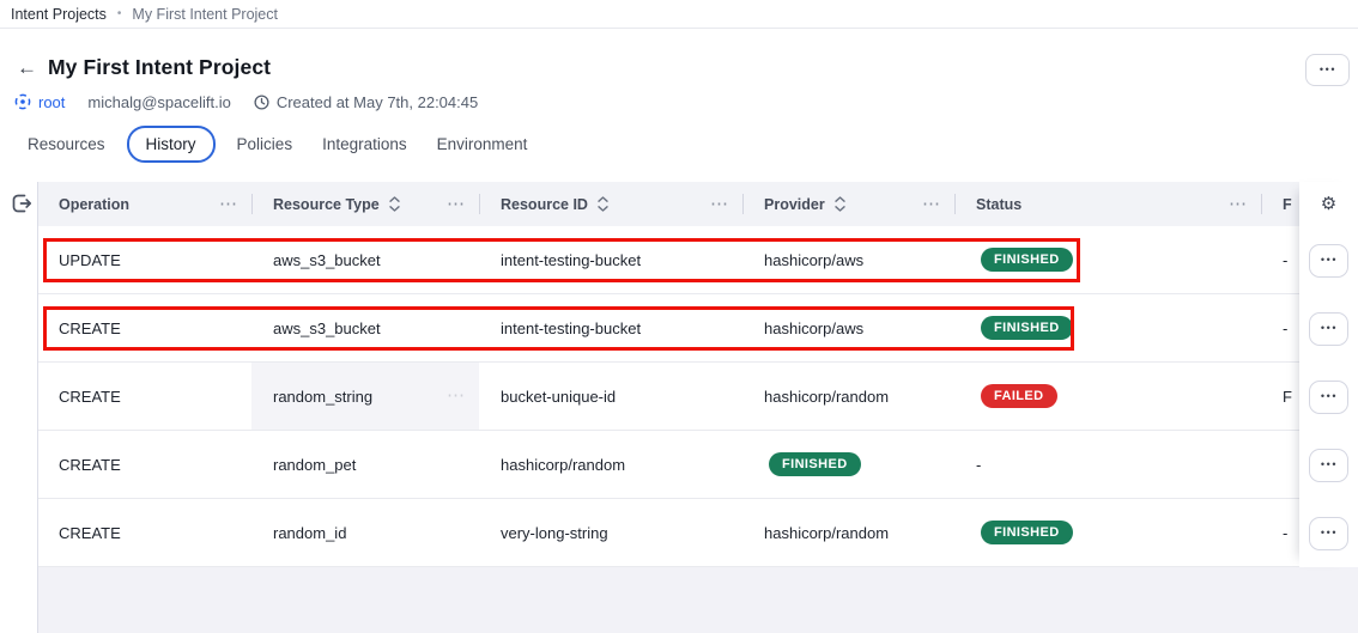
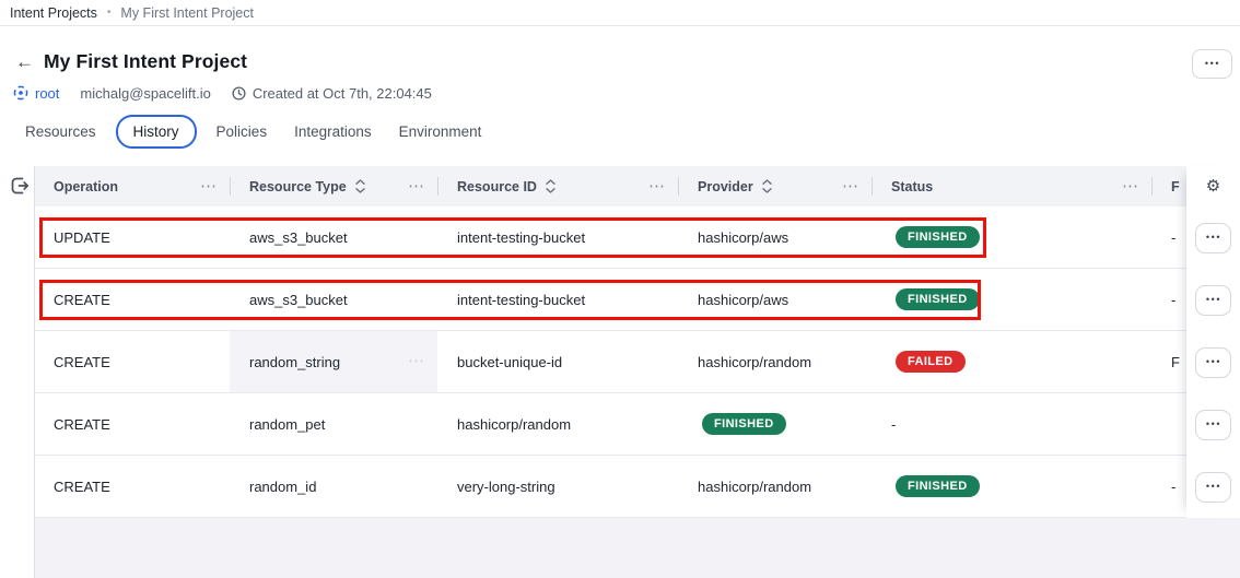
  Intent Projects
  •
  My First Intent Project
  ←
  My First Intent Project
  •••
  root
  michalg@spacelift.io
- Created at May 7th, 22:04:45
+ Created at Oct 7th, 22:04:45
  Resources
  History
  Policies
  Integrations
  Environment
  Operation
  ⋯
  Resource Type
  ⋯
  Resource ID
  ⋯
  Provider
  ⋯
  Status
  ⋯
  F
  UPDATE
  aws_s3_bucket
  intent-testing-bucket
  hashicorp/aws
  FINISHED
  -
  CREATE
  aws_s3_bucket
  intent-testing-bucket
  hashicorp/aws
  FINISHED
  -
  CREATE
  random_string
  ⋯
  bucket-unique-id
  hashicorp/random
  FAILED
  F
  CREATE
  random_pet
  hashicorp/random
  FINISHED
  -
  CREATE
  random_id
  very-long-string
  hashicorp/random
  FINISHED
  -
  ⚙
  •••
  •••
  •••
  •••
  •••
